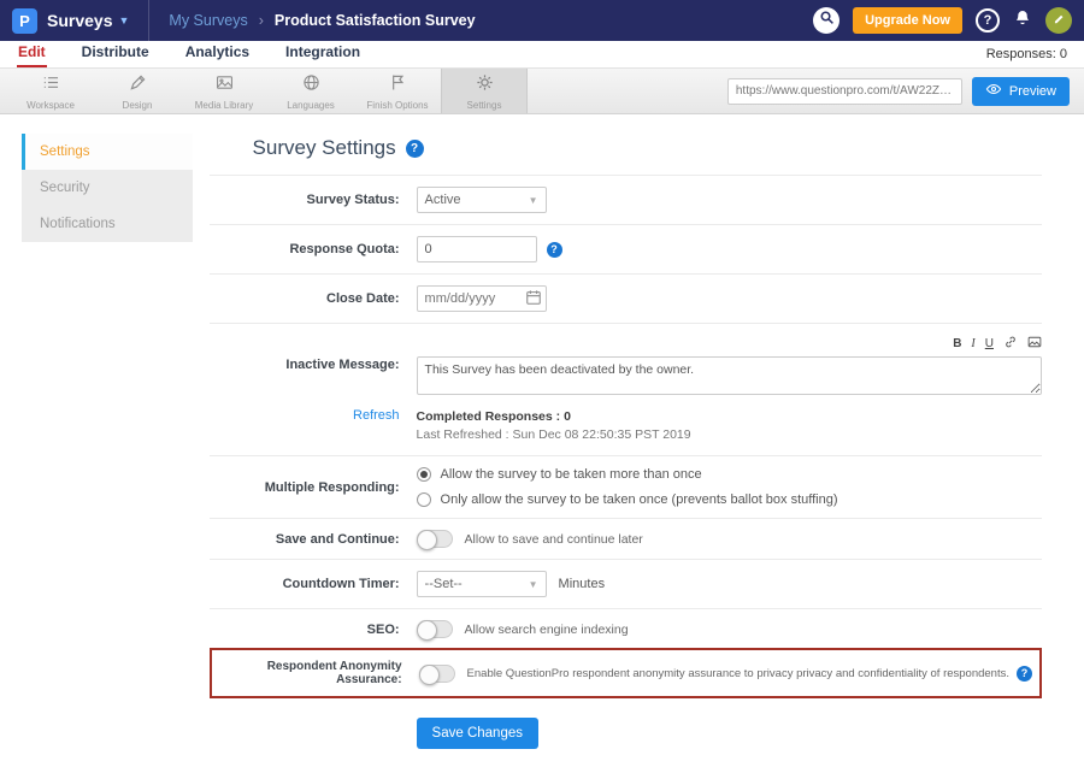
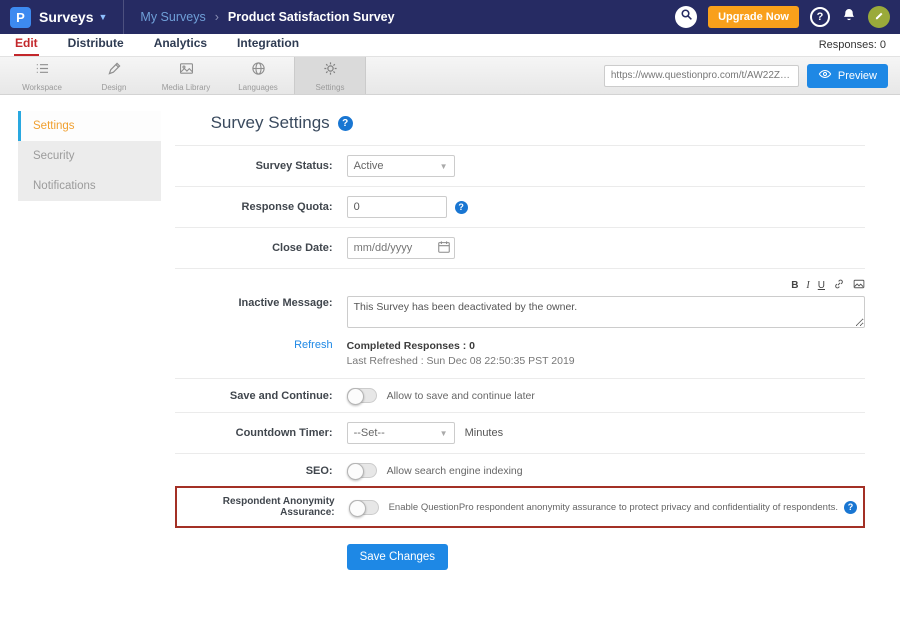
  P
  Surveys
  ▼
  My Surveys
  ›
  Product Satisfaction Survey
  Upgrade Now
  ?
  Edit
  Distribute
  Analytics
  Integration
  Responses: 0
  Workspace
  Design
  Media Library
  Languages
- Finish Options
  Settings
  https://www.questionpro.com/t/AW22Zf4y
  Preview
  Settings
  Security
  Notifications
  Survey Settings
  ?
  Survey Status:
  Active
  ▼
  Response Quota:
  0
  ?
  Close Date:
  mm/dd/yyyy
  Inactive Message:
  B
  I
  U
  This Survey has been deactivated by the owner.
  Refresh
  Completed Responses : 0
  Last Refreshed : Sun Dec 08 22:50:35 PST 2019
- Multiple Responding:
- Allow the survey to be taken more than once
- Only allow the survey to be taken once (prevents ballot box stuffing)
  Save and Continue:
  Allow to save and continue later
  Countdown Timer:
  --Set--
  ▼
  Minutes
  SEO:
  Allow search engine indexing
  Respondent Anonymity Assurance:
- Enable QuestionPro respondent anonymity assurance to privacy privacy and confidentiality of respondents.
+ Enable QuestionPro respondent anonymity assurance to protect privacy and confidentiality of respondents.
  ?
  Save Changes
